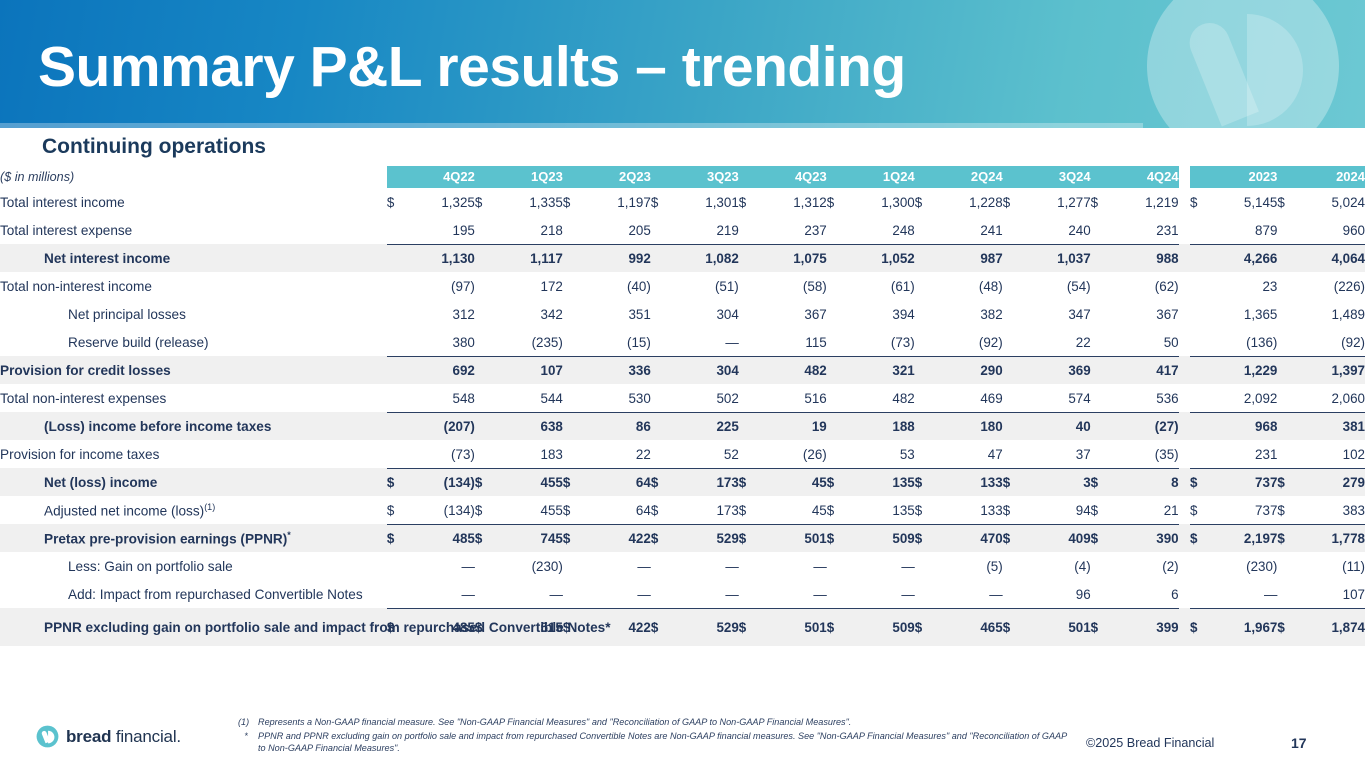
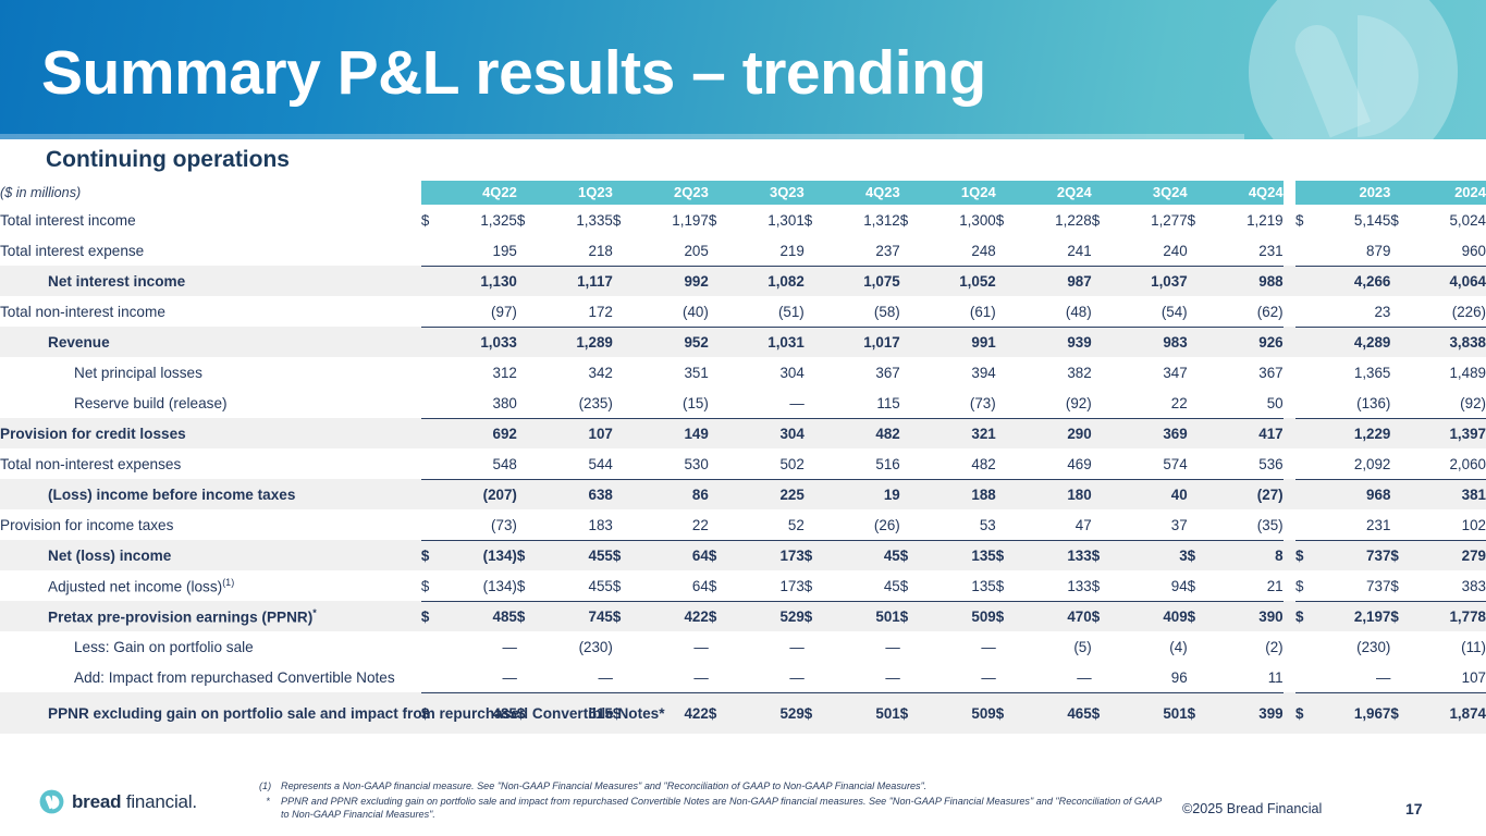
  Summary P&L results – trending
  Continuing operations
  ($ in millions)		4Q22		1Q23		2Q23		3Q23		4Q23		1Q24		2Q24		3Q24		4Q24			2023		2024
  Total interest income	$	1,325	$	1,335	$	1,197	$	1,301	$	1,312	$	1,300	$	1,228	$	1,277	$	1,219		$	5,145	$	5,024
  Total interest expense		195		218		205		219		237		248		241		240		231			879		960
  Net interest income		1,130		1,117		992		1,082		1,075		1,052		987		1,037		988			4,266		4,064
  Total non-interest income		(97)		172		(40)		(51)		(58)		(61)		(48)		(54)		(62)			23		(226)
+ Revenue		1,033		1,289		952		1,031		1,017		991		939		983		926			4,289		3,838
  Net principal losses		312		342		351		304		367		394		382		347		367			1,365		1,489
  Reserve build (release)		380		(235)		(15)		—		115		(73)		(92)		22		50			(136)		(92)
- Provision for credit losses		692		107		336		304		482		321		290		369		417			1,229		1,397
+ Provision for credit losses		692		107		149		304		482		321		290		369		417			1,229		1,397
  Total non-interest expenses		548		544		530		502		516		482		469		574		536			2,092		2,060
  (Loss) income before income taxes		(207)		638		86		225		19		188		180		40		(27)			968		381
  Provision for income taxes		(73)		183		22		52		(26)		53		47		37		(35)			231		102
  Net (loss) income	$	(134)	$	455	$	64	$	173	$	45	$	135	$	133	$	3	$	8		$	737	$	279
  Adjusted net income (loss)(1)	$	(134)	$	455	$	64	$	173	$	45	$	135	$	133	$	94	$	21		$	737	$	383
  Pretax pre-provision earnings (PPNR)*	$	485	$	745	$	422	$	529	$	501	$	509	$	470	$	409	$	390		$	2,197	$	1,778
  Less: Gain on portfolio sale		—		(230)		—		—		—		—		(5)		(4)		(2)			(230)		(11)
- Add: Impact from repurchased Convertible Notes		—		—		—		—		—		—		—		96		6			—		107
+ Add: Impact from repurchased Convertible Notes		—		—		—		—		—		—		—		96		11			—		107
  PPNR excluding gain on portfolio sale and impact fro repurch Convert Notes*	$	485	$	515	$	422	$	529	$	501	$	509	$	465	$	501	$	399		$	1,967	$	1,874
  (1)
  Represents a Non-GAAP financial measure. See "Non-GAAP Financial Measures" and "Reconciliation of GAAP to Non-GAAP Financial Measures".
  *
  PPNR and PPNR excluding gain on portfolio sale and impact from repurchased Convertible Notes are Non-GAAP financial measures. See "Non-GAAP Financial Measures" and "Reconciliation of GAAP to Non-GAAP Financial Measures".
  bread financial.
  ©2025 Bread Financial
  17
